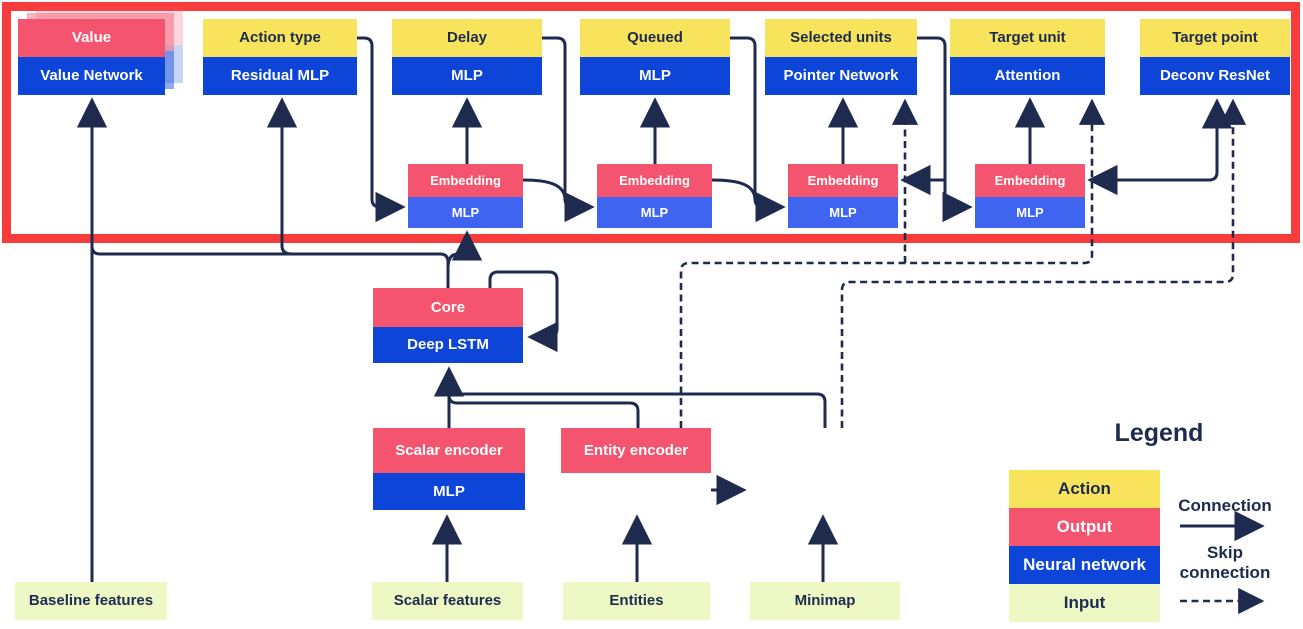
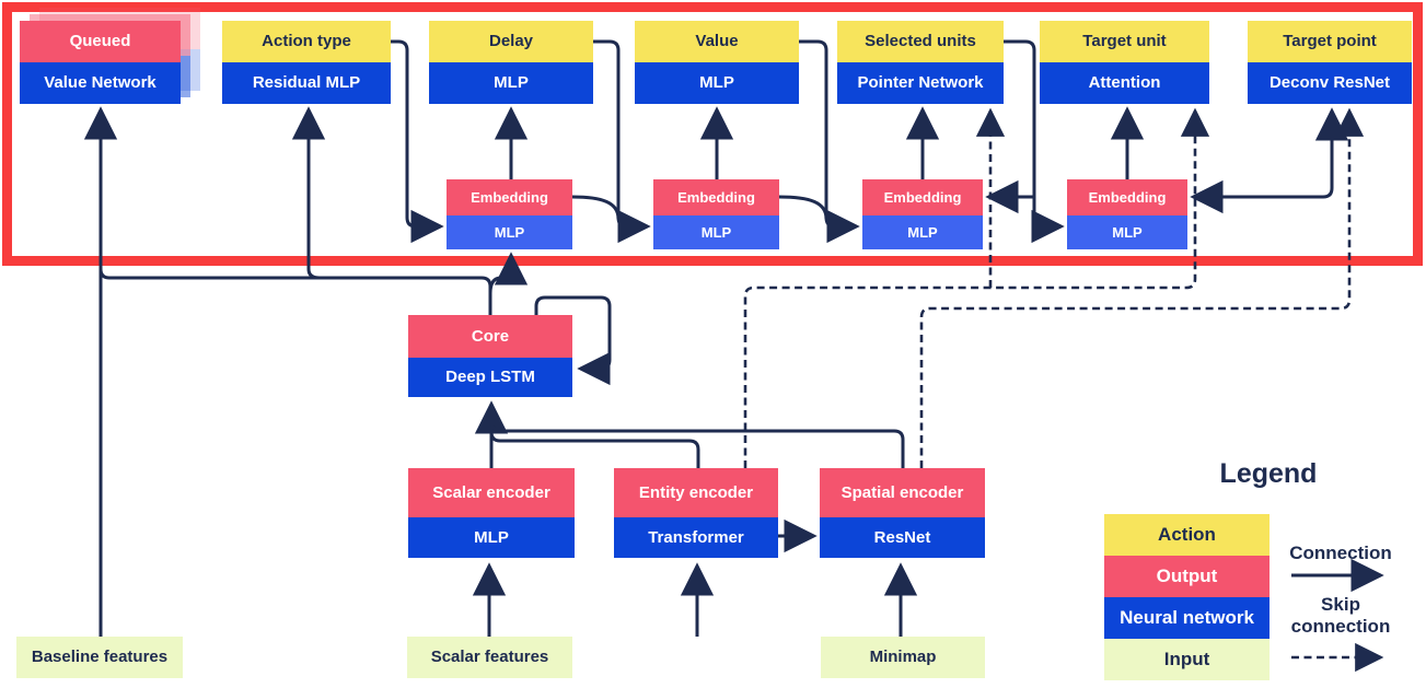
- Value
+ Queued
  Value Network
  Action type
  Residual MLP
  Delay
  MLP
- Queued
+ Value
  MLP
  Selected units
  Pointer Network
  Target unit
  Attention
  Target point
  Deconv ResNet
  Embedding
  MLP
  Embedding
  MLP
  Embedding
  MLP
  Embedding
  MLP
  Core
  Deep LSTM
  Scalar encoder
  MLP
  Entity encoder
+ Transformer
+ Spatial encoder
+ ResNet
  Baseline features
  Scalar features
- Entities
  Minimap
  Legend
  Action
  Output
  Neural network
  Input
  Connection
  Skip
  connection
